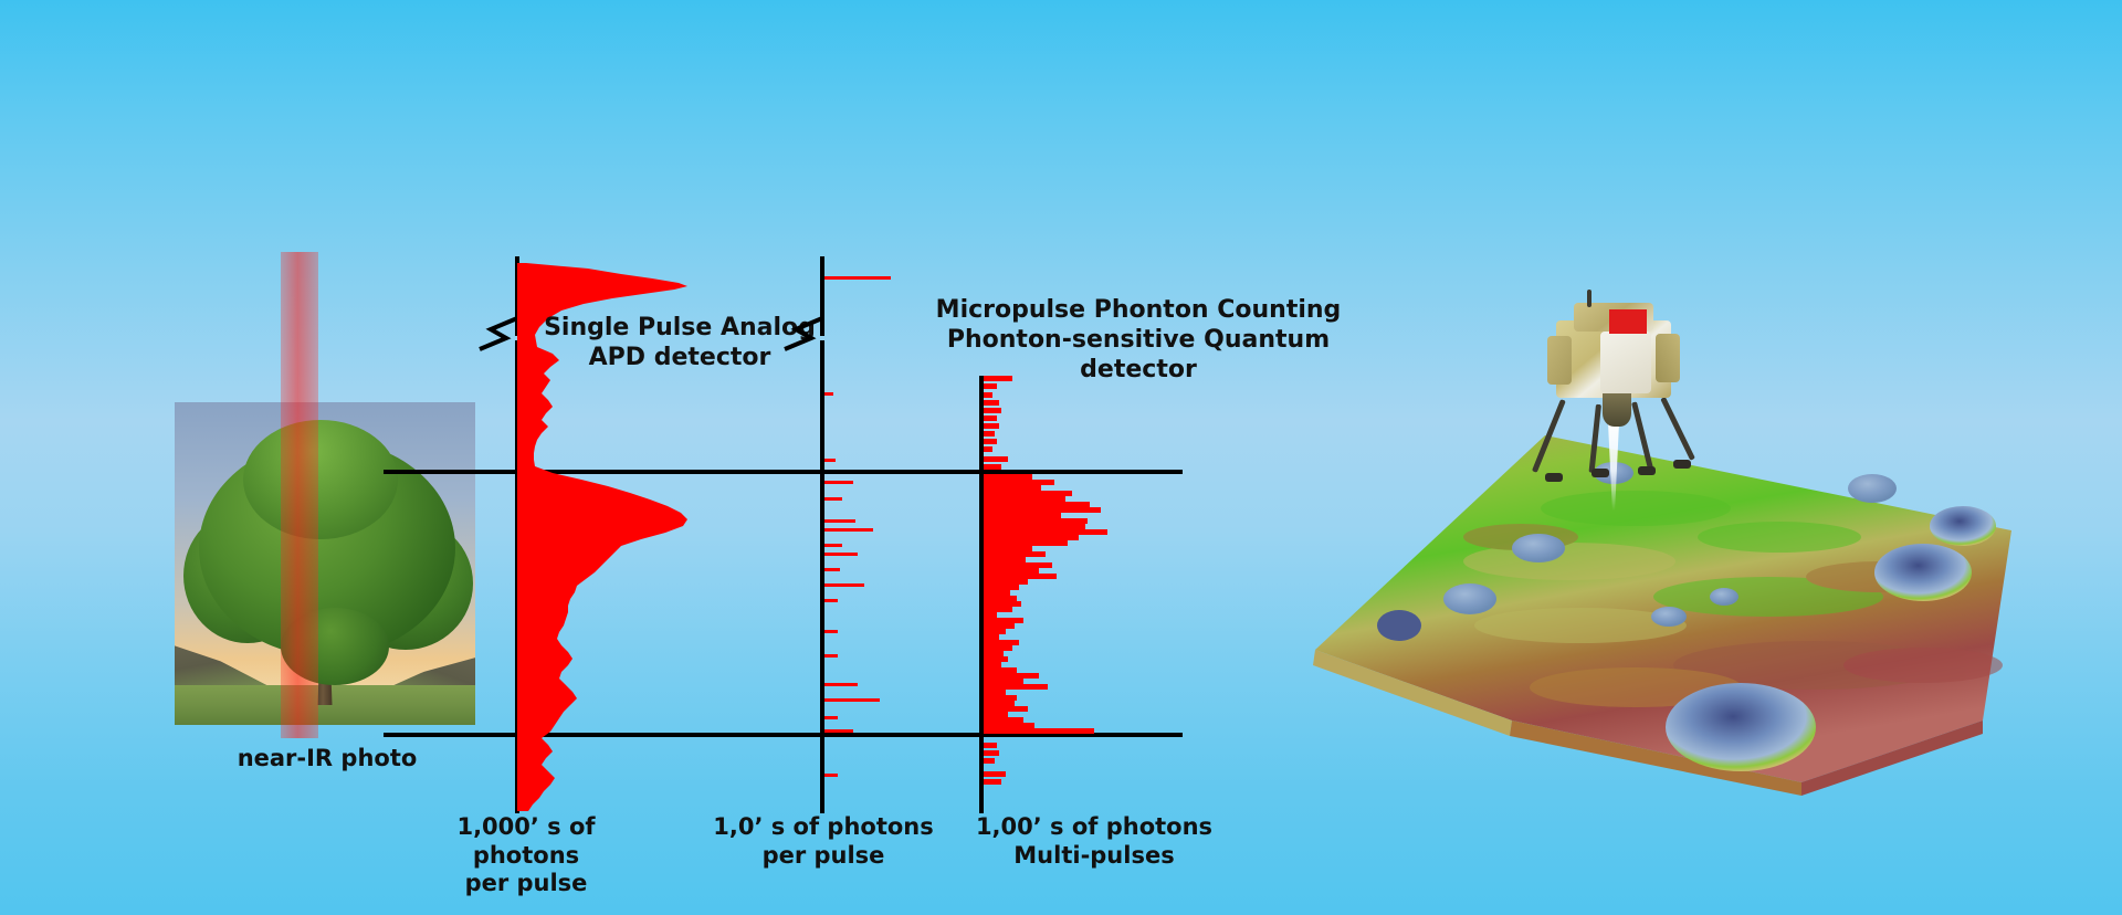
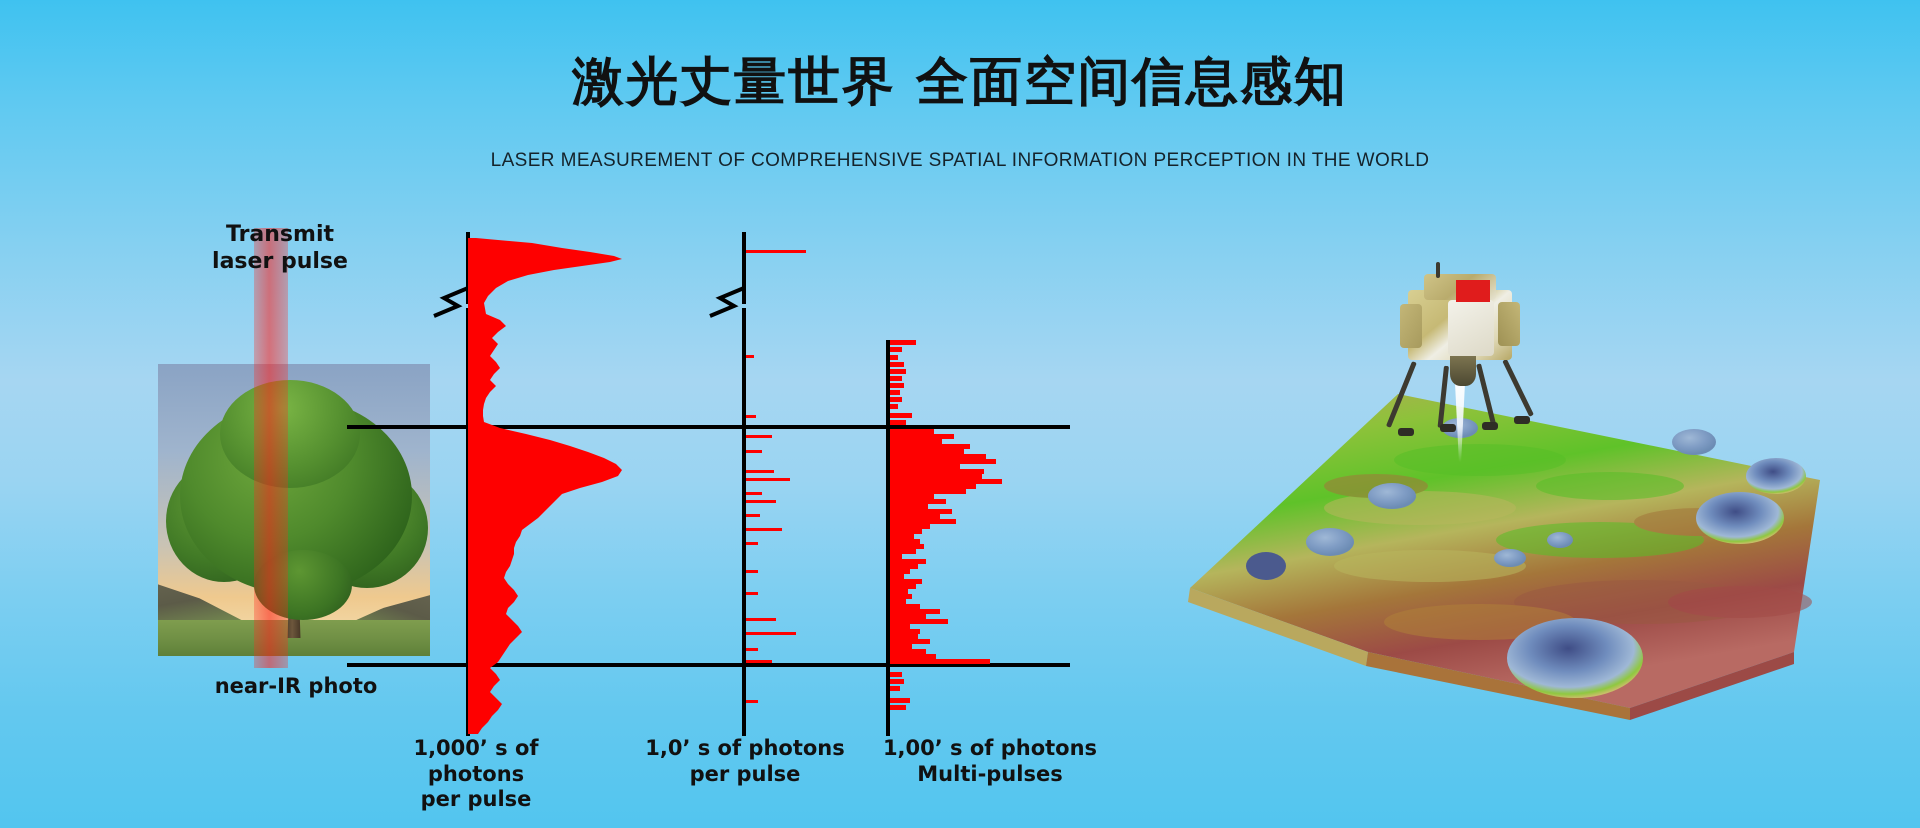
+ 激光丈量世界 全面空间信息感知
+ LASER MEASUREMENT OF COMPREHENSIVE SPATIAL INFORMATION PERCEPTION IN THE WORLD
+ Transmit
+ laser pulse
  near-IR photo
  1,000’ s of photons
  per pulse
- Single Pulse Analog
- APD detector
  1,0’ s of photons
  per pulse
  1,00’ s of photons
  Multi-pulses
- Micropulse Phonton Counting
- Phonton-sensitive Quantum detector
